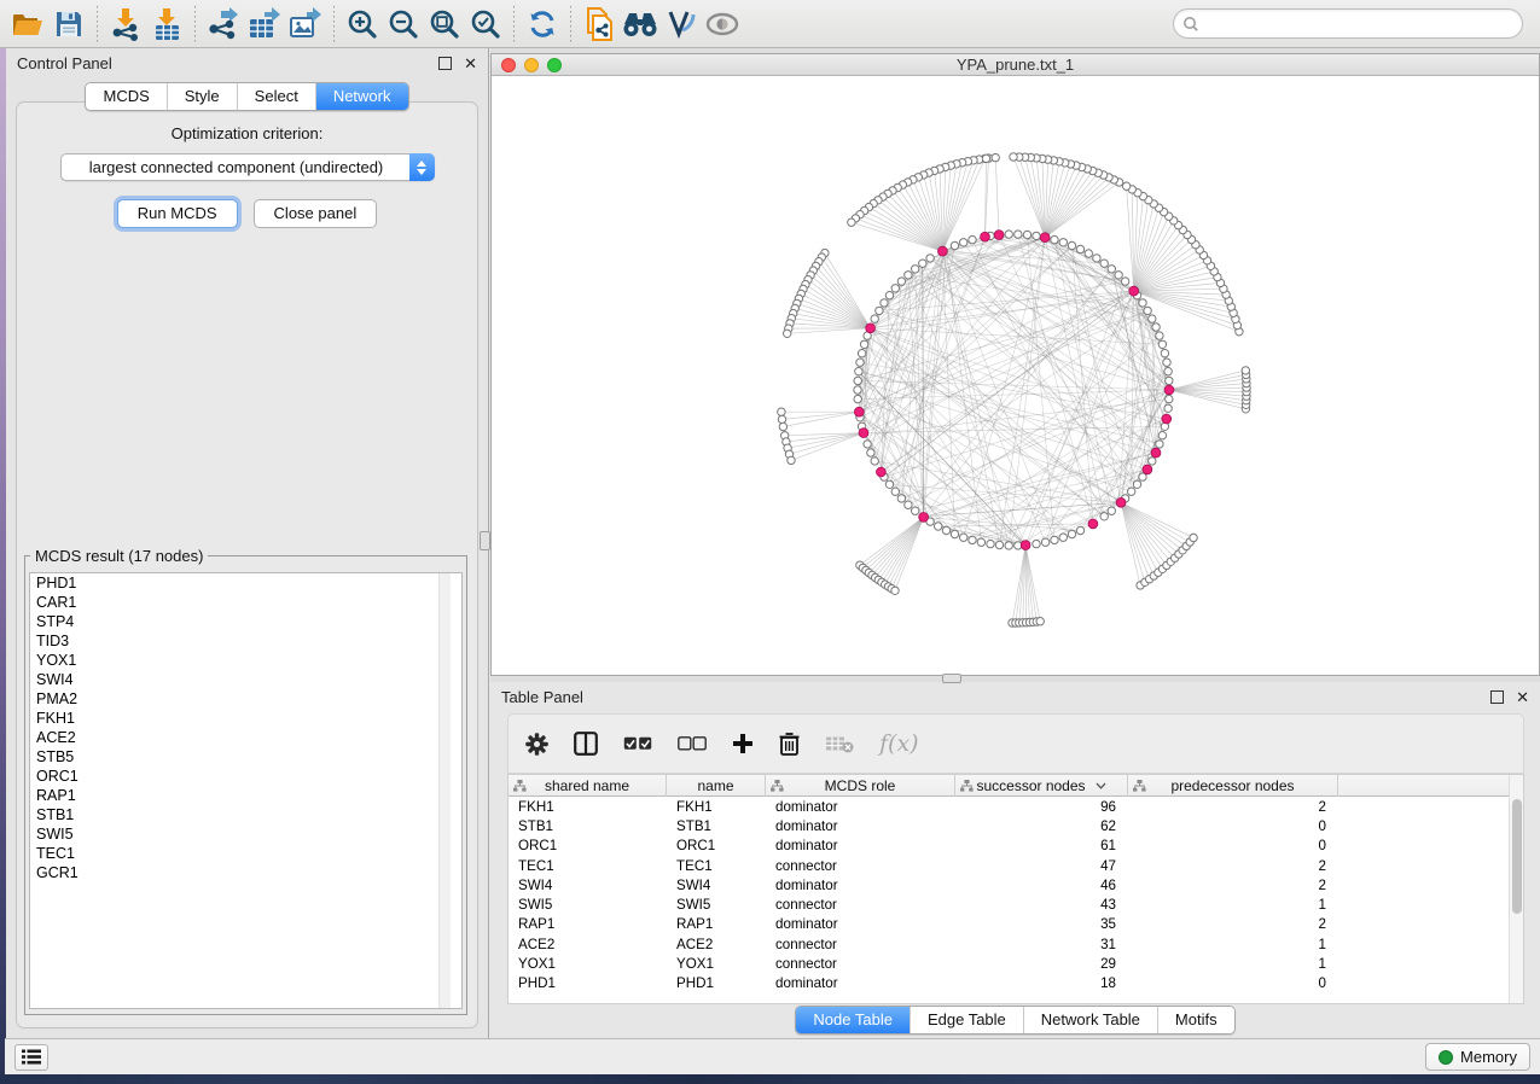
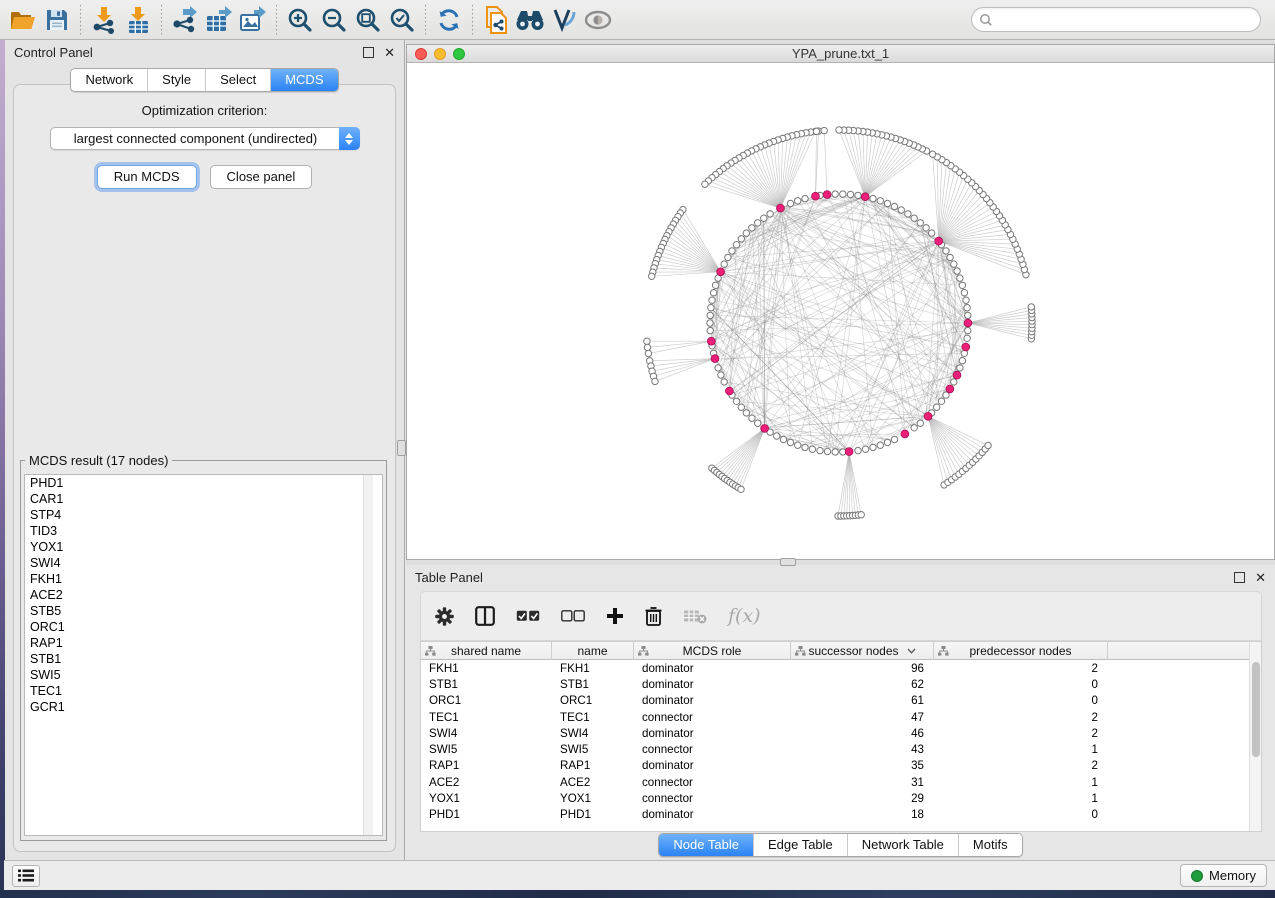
  Control Panel
  ✕
- MCDS
+ Network
  Style
  Select
- Network
+ MCDS
  Optimization criterion:
  largest connected component (undirected)
  Run MCDS
  Close panel
  MCDS result (17 nodes)
  PHD1
  CAR1
  STP4
  TID3
  YOX1
  SWI4
- PMA2
  FKH1
  ACE2
  STB5
  ORC1
  RAP1
  STB1
  SWI5
  TEC1
  GCR1
  YPA_prune.txt_1
  Table Panel
  ✕
  f(x)
  shared name
  name
  MCDS role
  successor nodes
  predecessor nodes
  FKH1
  FKH1
  dominator
  96
  2
  STB1
  STB1
  dominator
  62
  0
  ORC1
  ORC1
  dominator
  61
  0
  TEC1
  TEC1
  connector
  47
  2
  SWI4
  SWI4
  dominator
  46
  2
  SWI5
  SWI5
  connector
  43
  1
  RAP1
  RAP1
  dominator
  35
  2
  ACE2
  ACE2
  connector
  31
  1
  YOX1
  YOX1
  connector
  29
  1
  PHD1
  PHD1
  dominator
  18
  0
  Node Table
  Edge Table
  Network Table
  Motifs
  Memory
